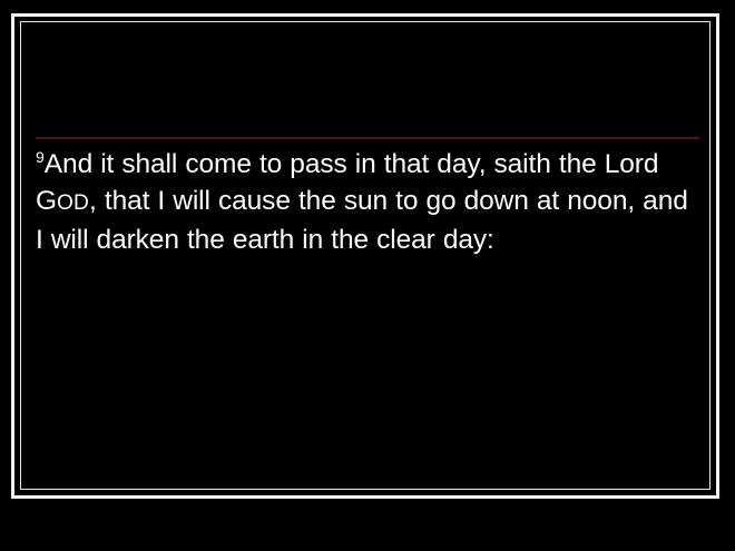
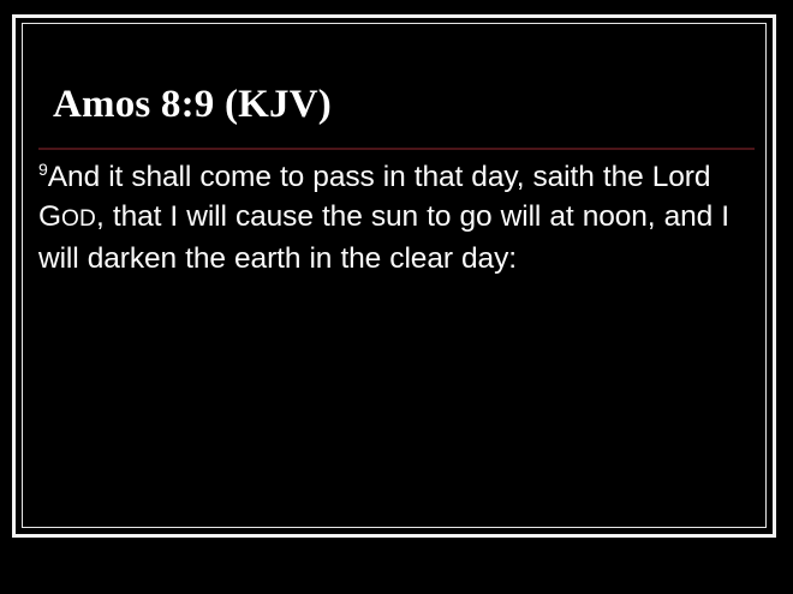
+ Amos 8:9 (KJV)
- 9And it shall come to pass in that day, saith the Lord GOD, that I will cause the sun to go down at noon, and I will darken the earth in the clear day:
+ 9And it shall come to pass in that day, saith the Lord GOD, that I will cause the sun to go will at noon, and I will darken the earth in the clear day:
